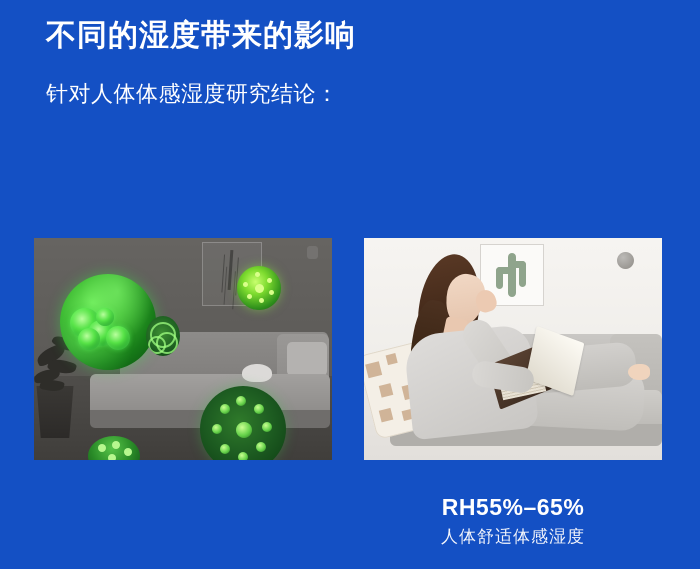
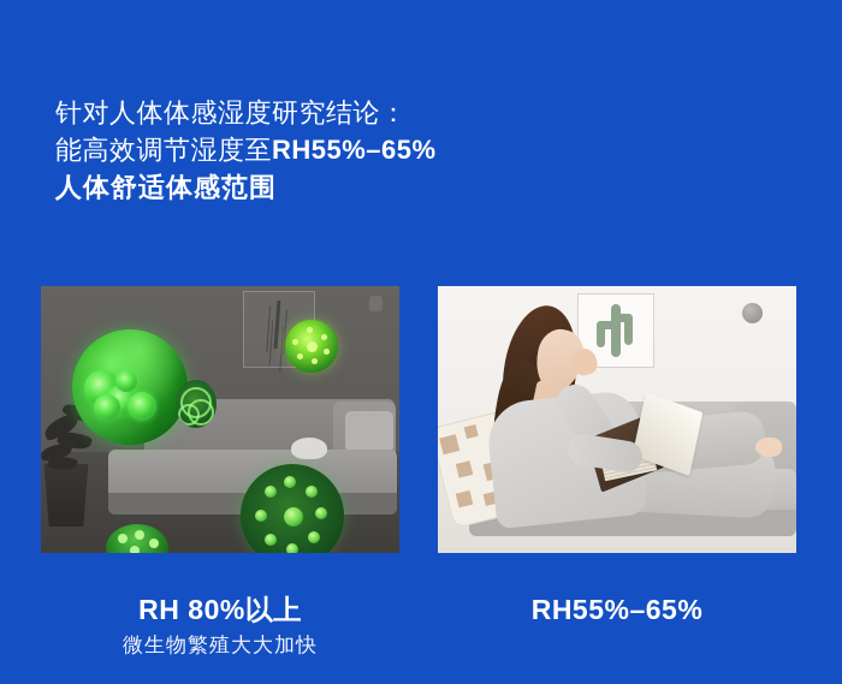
- 不同的湿度带来的影响
  针对人体体感湿度研究结论：
+ 能高效调节湿度至RH55%–65%
+ 人体舒适体感范围
+ RH 80%以上
+ 微生物繁殖大大加快
  RH55%–65%
- 人体舒适体感湿度
